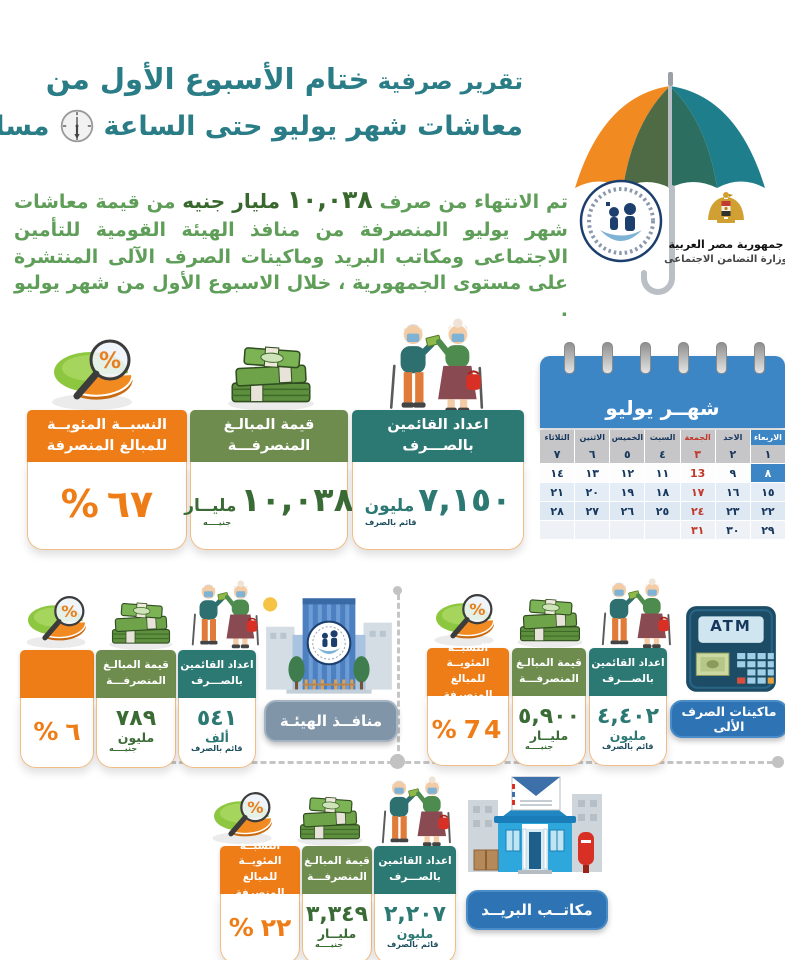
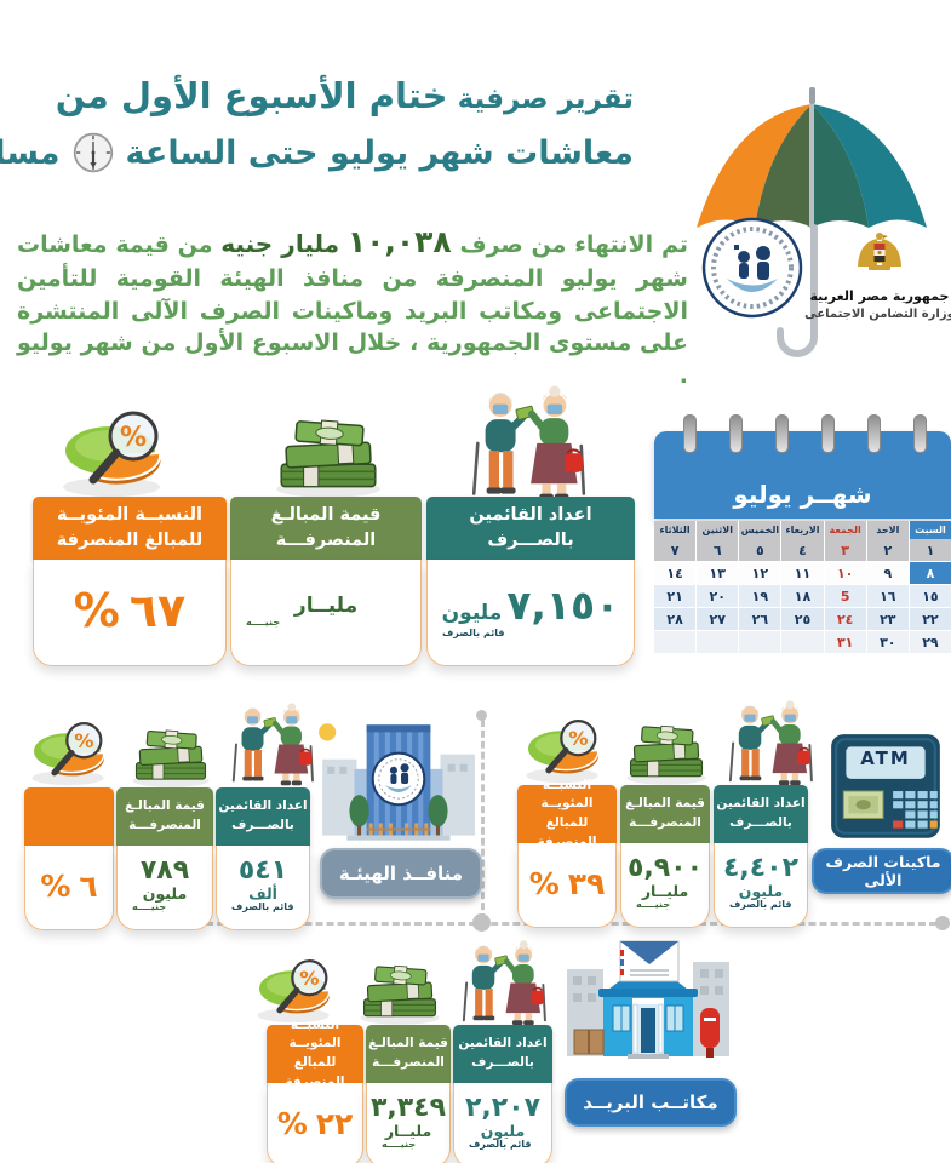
  تقرير صرفية ختام الأسبوع الأول من
  معاشات شهر يوليو حتى الساعة
  جمهورية مصر العربية
  زارة التضامن الاجتماعى
  تم الانتهاء من صرف ١٠,٠٣٨ مليار جنيه من قيمة معاشات شهر يوليو المنصرفة من منافذ الهيئة القومية للتأمين الاجتماعى ومكاتب البريد وماكينات الصرف الآلى المنتشرة على مستوى الجمهورية ، خلال الاسبوع الأول من شهر يوليو .
  النسبــة المئويــة
  للمبالغ المنصرفة
  ٦٧
  %
  قيمة المبالـغ
  المنصرفـــة
- ١٠,٠٣٨
  مليــار
  جنيــــه
  اعداد القائمين
  بالصـــرف
  ٧,١٥٠
  مليون
  قائم بالصرف
  شهــر يوليو
- الاربعاء
+ السبت
  الاحد
  الجمعة
- السبت
+ الاربعاء
  الخميس
  الاثنين
  الثلاثاء
  ١
  ٢
  ٣
  ٤
  ٥
  ٦
  ٧
  ٨
  ٩
- 13
+ ١٠
  ١١
  ١٢
  ١٣
  ١٤
  ١٥
  ١٦
- ١٧
+ 5
  ١٨
  ١٩
  ٢٠
  ٢١
  ٢٢
  ٢٣
  ٢٤
  ٢٥
  ٢٦
  ٢٧
  ٢٨
  ٢٩
  ٣٠
  ٣١
  ٦
  %
  قيمة المبالـغ
  المنصرفـــة
  ٧٨٩
  مليون
  جنيــــه
  اعداد القائمين
  بالصـــرف
  ٥٤١
  ألف
  قائم بالصرف
  منافــذ الهيئـة
  النسبــة المئويــة
  للمبالغ المنصرفة
- 74
+ ٣٩
  %
  قيمة المبالـغ
  المنصرفـــة
  ٥,٩٠٠
  مليــار
  جنيــــه
  اعداد القائمين
  بالصـــرف
  ٤,٤٠٢
  مليون
  قائم بالصرف
  ATM
  ماكينات الصرف الألى
  النسبــة المئويــة
  للمبالغ المنصرفة
  ٢٢
  %
  قيمة المبالـغ
  المنصرفـــة
  ٣,٣٤٩
  مليــار
  جنيــــه
  اعداد القائمين
  بالصـــرف
  ٢,٢٠٧
  مليون
  قائم بالصرف
  مكاتــب البريــد
